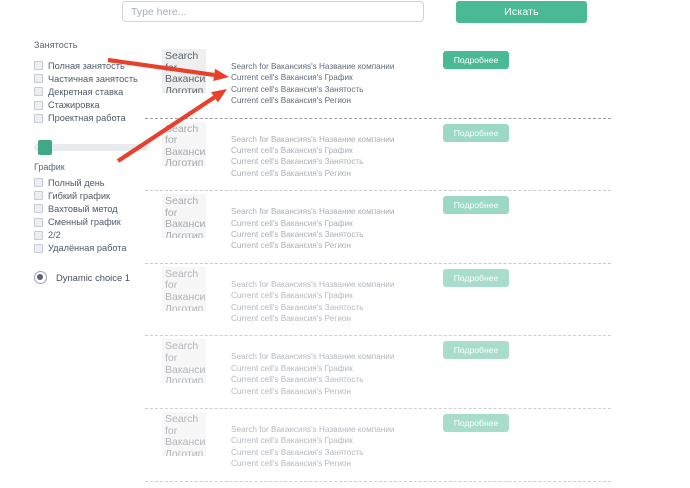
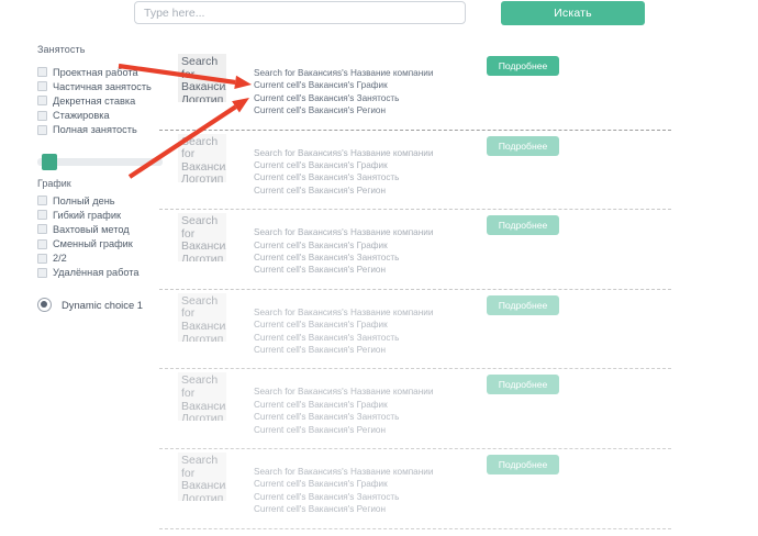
  Type here...
  Искать
  Занятость
- Полная занятость
+ Проектная работа
  Частичная занятость
  Декретная ставка
  Стажировка
- Проектная работа
+ Полная занятость
  График
  Полный день
  Гибкий график
  Вахтовый метод
  Сменный график
  2/2
  Удалённая работа
  Dynamic choice 1
  Search Ваканси Логотип
  Search for Вакансияs's Название компании
  Current cell's Вакансия's График
  Current cell's Вакансия's Занятость
  Current cell's Вакансия's Регион
  Подробнее
  earch for Ваканси Логотип
  Search for Вакансияs's Название компании
  Current cell's Вакансия's График
  Current cell's Вакансия's Занятость
  Current cell's Вакансия's Регион
  Подробнее
  Search for Ваканси Логотип
  Search for Вакансияs's Название компании
  Current cell's Вакансия's График
  Current cell's Вакансия's Занятость
  Current cell's Вакансия's Регион
  Подробнее
  Search for Ваканси Логотип
  Search for Вакансияs's Название компании
  Current cell's Вакансия's График
  Current cell's Вакансия's Занятость
  Current cell's Вакансия's Регион
  Подробнее
  Search for Ваканси Логотип
  Search for Вакансияs's Название компании
  Current cell's Вакансия's График
  Current cell's Вакансия's Занятость
  Current cell's Вакансия's Регион
  Подробнее
  Search for Ваканси Логотип
  Search for Вакансияs's Название компании
  Current cell's Вакансия's График
  Current cell's Вакансия's Занятость
  Current cell's Вакансия's Регион
  Подробнее
